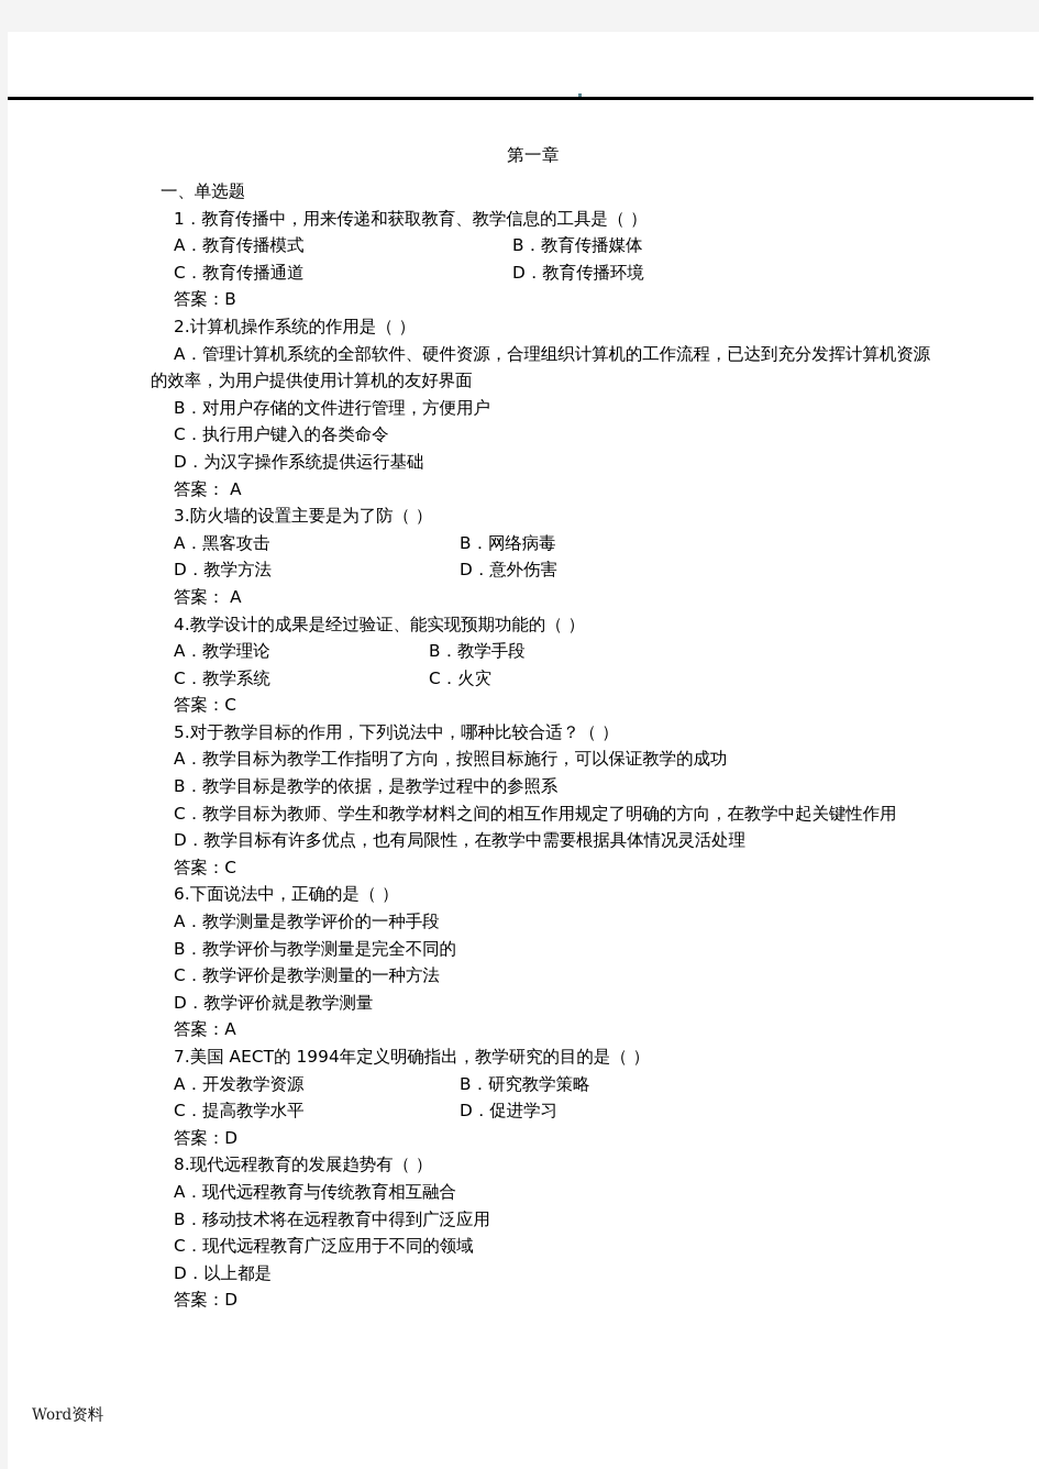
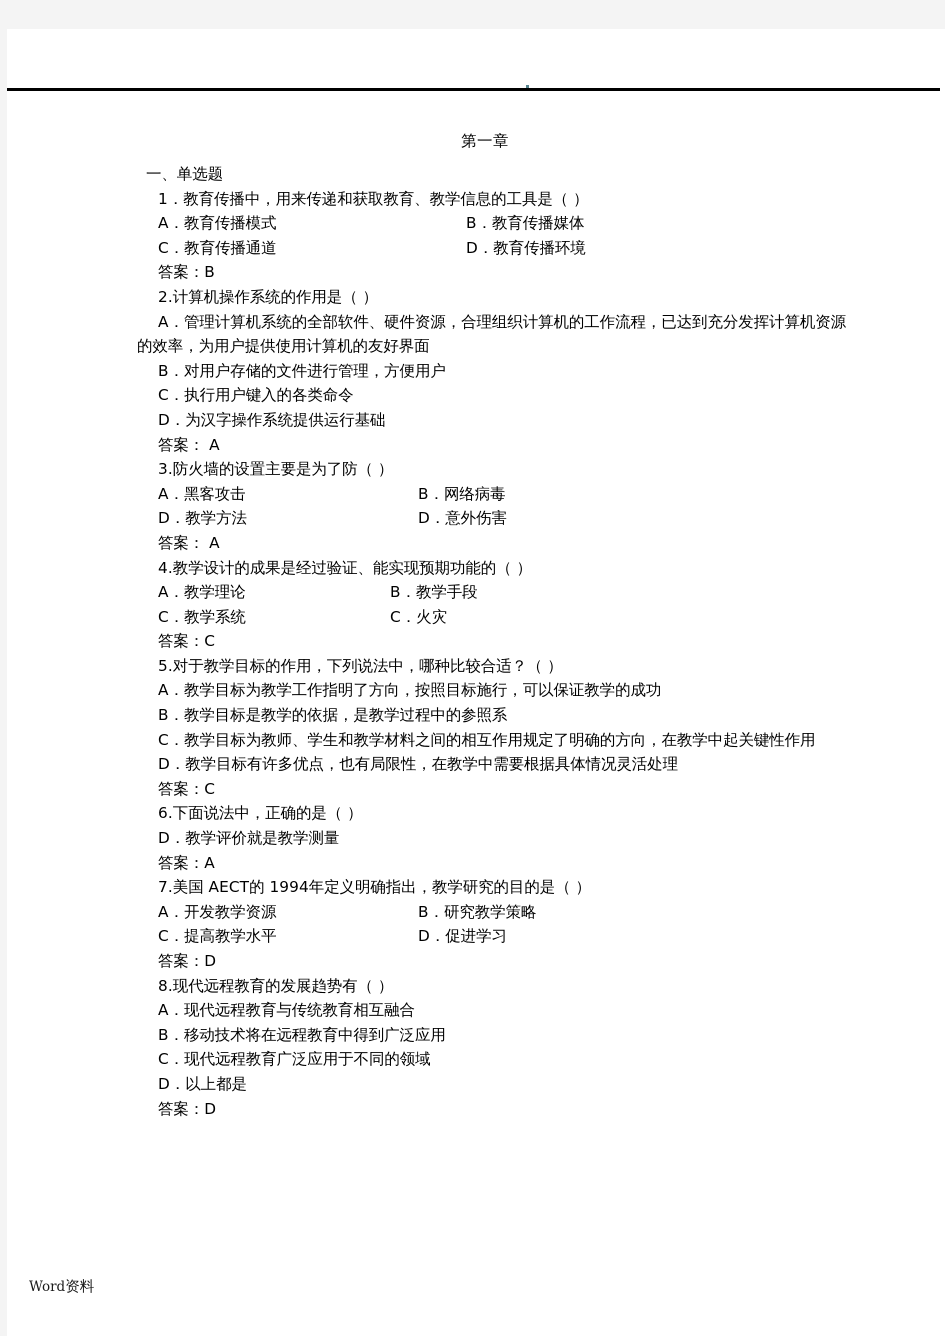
  第一章
  一、单选题
  1．教育传播中，用来传递和获取教育、教学信息的工具是（ ）
  A．教育传播模式
  B．教育传播媒体
  C．教育传播通道
  D．教育传播环境
  答案：B
  2.计算机操作系统的作用是（ ）
  A．管理计算机系统的全部软件、硬件资源，合理组织计算机的工作流程，已达到充分发挥计算机资源的效率，为用户提供使用计算机的友好界面
  B．对用户存储的文件进行管理，方便用户
  C．执行用户键入的各类命令
  D．为汉字操作系统提供运行基础
  答案： A
  3.防火墙的设置主要是为了防（ ）
  A．黑客攻击
  B．网络病毒
  D．教学方法
  D．意外伤害
  答案： A
  4.教学设计的成果是经过验证、能实现预期功能的（ ）
  A．教学理论
  B．教学手段
  C．教学系统
  C．火灾
  答案：C
  5.对于教学目标的作用，下列说法中，哪种比较合适？（ ）
  A．教学目标为教学工作指明了方向，按照目标施行，可以保证教学的成功
  B．教学目标是教学的依据，是教学过程中的参照系
  C．教学目标为教师、学生和教学材料之间的相互作用规定了明确的方向，在教学中起关键性作用
  D．教学目标有许多优点，也有局限性，在教学中需要根据具体情况灵活处理
  答案：C
  6.下面说法中，正确的是（ ）
- A．教学测量是教学评价的一种手段
- B．教学评价与教学测量是完全不同的
- C．教学评价是教学测量的一种方法
  D．教学评价就是教学测量
  答案：A
  7.美国 AECT的 1994年定义明确指出，教学研究的目的是（ ）
  A．开发教学资源
  B．研究教学策略
  C．提高教学水平
  D．促进学习
  答案：D
  8.现代远程教育的发展趋势有（ ）
  A．现代远程教育与传统教育相互融合
  B．移动技术将在远程教育中得到广泛应用
  C．现代远程教育广泛应用于不同的领域
  D．以上都是
  答案：D
  Word资料
